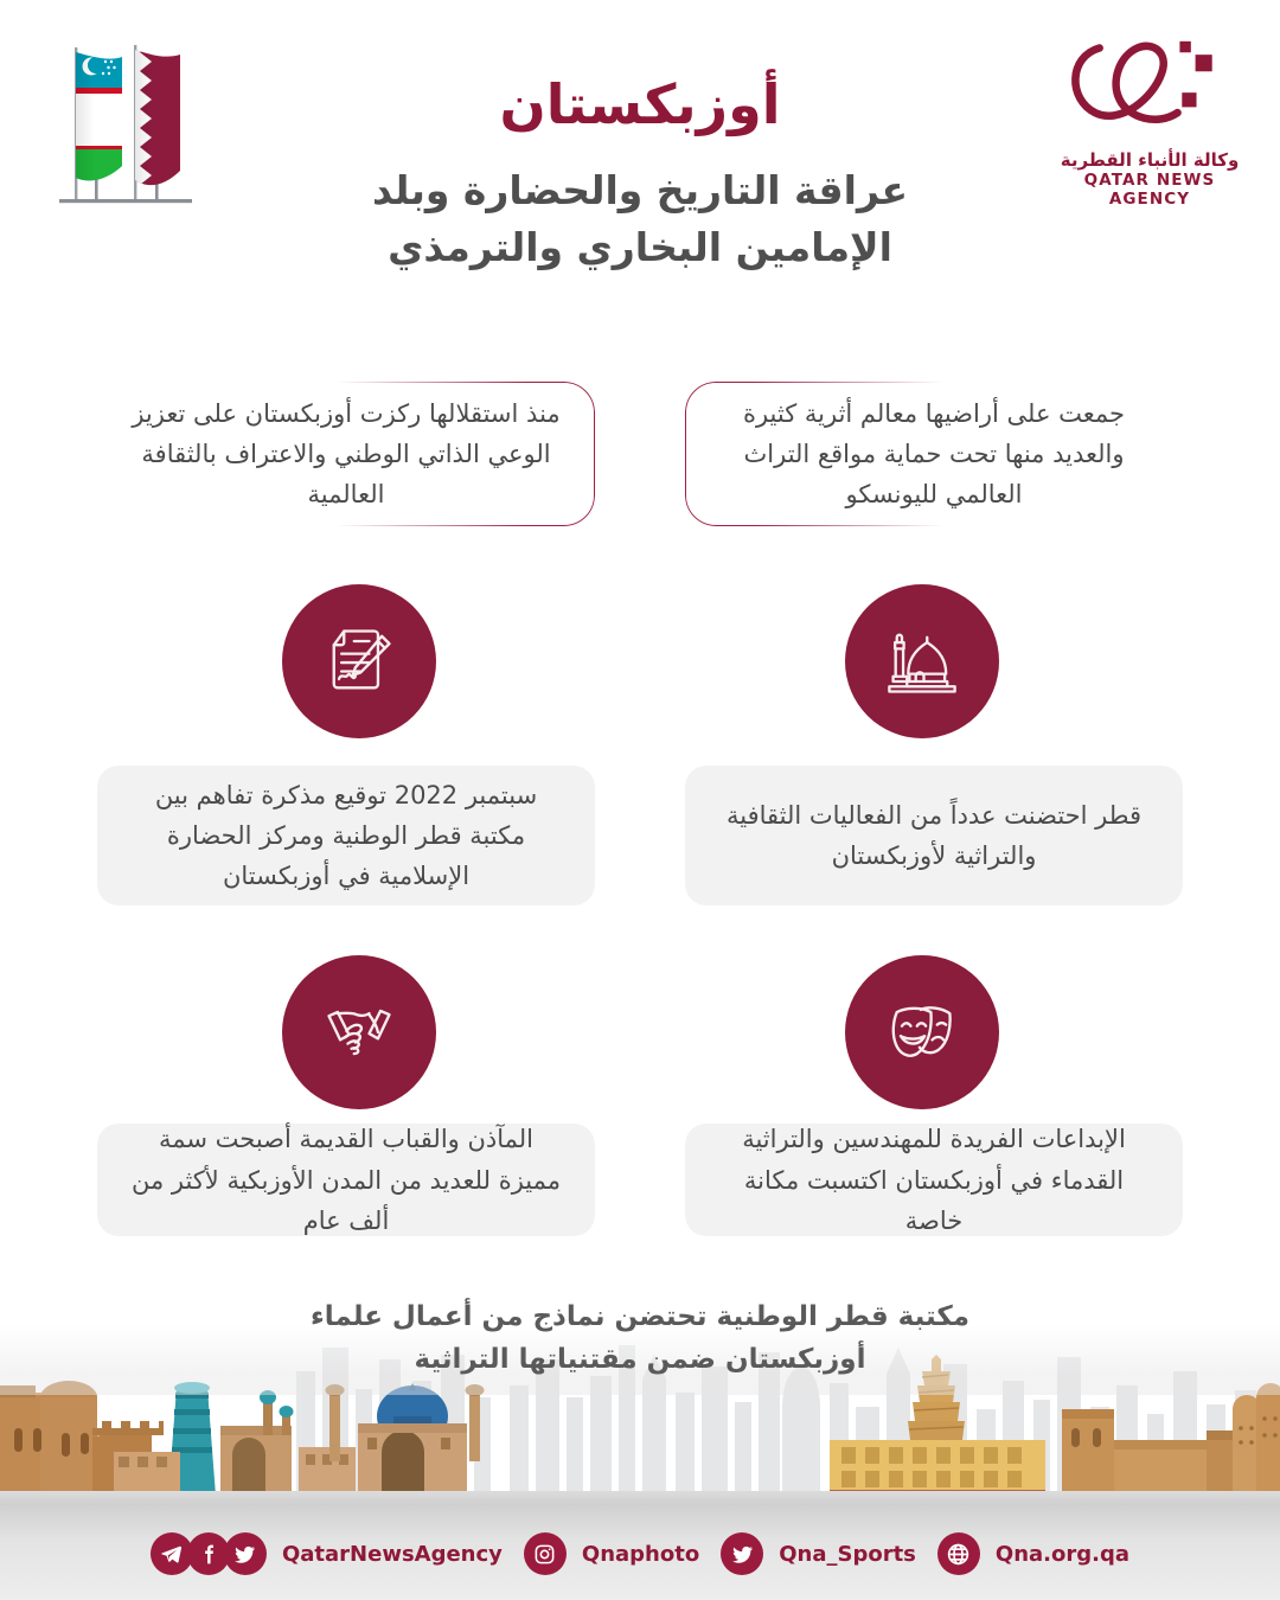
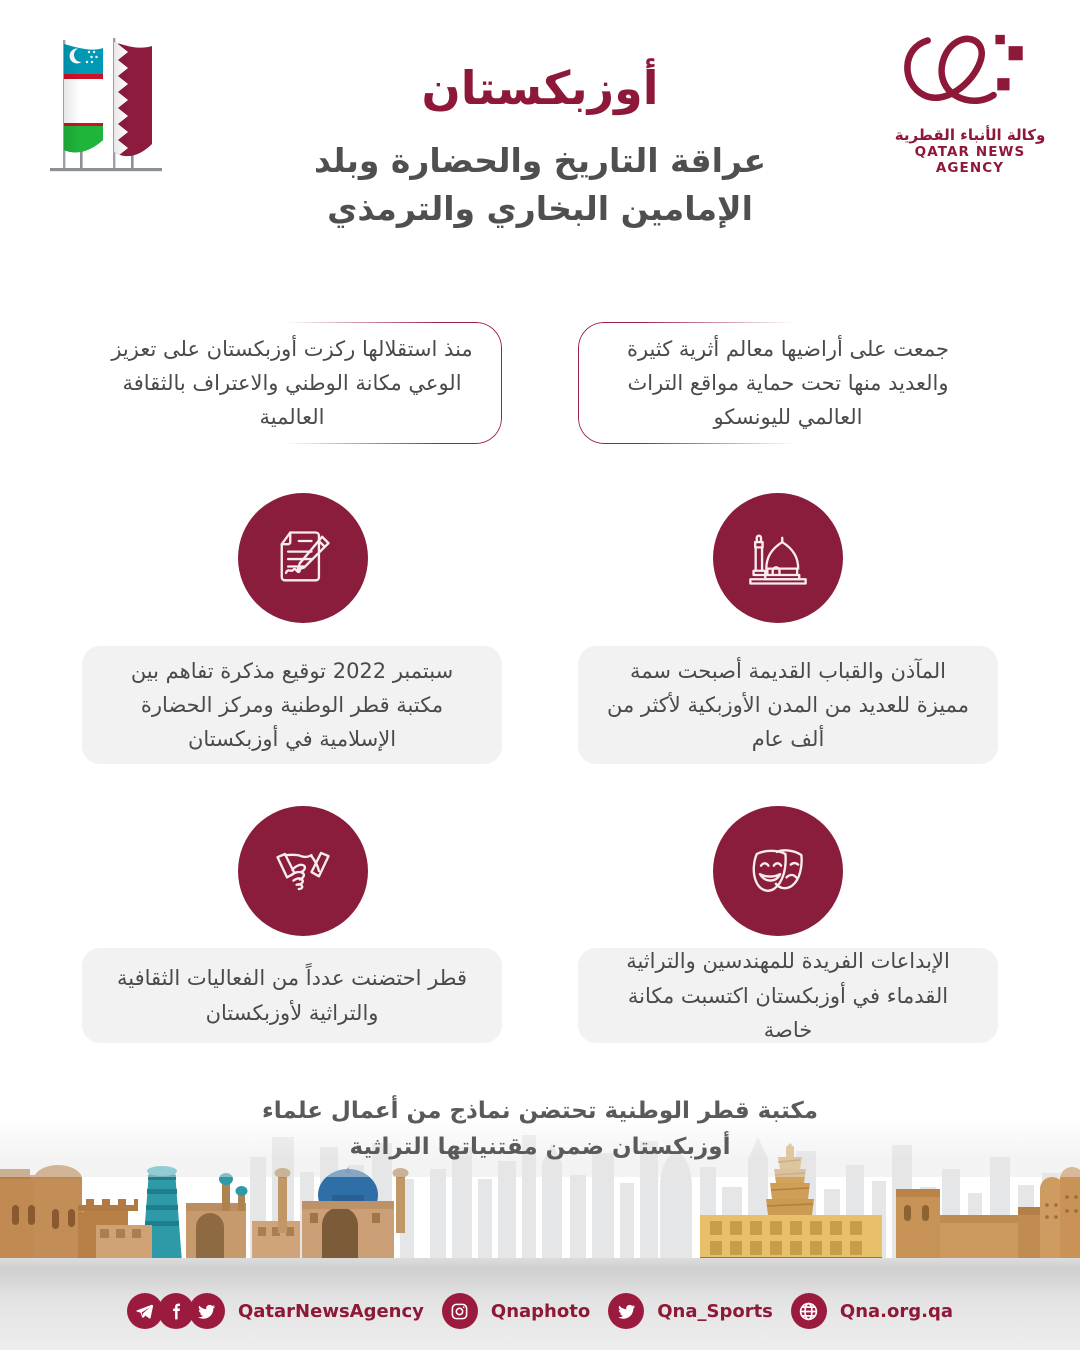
  أوزبكستان
  عراقة التاريخ والحضارة وبلد
  الإمامين البخاري والترمذي
  وكالة الأنباء القطرية
  QATAR NEWS AGENCY
  جمعت على أراضيها معالم أثرية كثيرة والعديد منها تحت حماية مواقع التراث العالمي لليونسكو
- منذ استقلالها ركزت أوزبكستان على تعزيز الوعي الذاتي الوطني والاعتراف بالثقافة العالمية
+ منذ استقلالها ركزت أوزبكستان على تعزيز الوعي مكانة الوطني والاعتراف بالثقافة العالمية
- قطر احتضنت عدداً من الفعاليات الثقافية والتراثية لأوزبكستان
+ المآذن والقباب القديمة أصبحت سمة مميزة للعديد من المدن الأوزبكية لأكثر من ألف عام
  سبتمبر 2022 توقيع مذكرة تفاهم بين مكتبة قطر الوطنية ومركز الحضارة الإسلامية في أوزبكستان
  الإبداعات الفريدة للمهندسين والتراثية القدماء في أوزبكستان اكتسبت مكانة خاصة
- المآذن والقباب القديمة أصبحت سمة مميزة للعديد من المدن الأوزبكية لأكثر من ألف عام
+ قطر احتضنت عدداً من الفعاليات الثقافية والتراثية لأوزبكستان
  مكتبة قطر الوطنية تحتضن نماذج من أعمال علماء
  أوزبكستان ضمن مقتنياتها التراثية
  QatarNewsAgency
  Qnaphoto
  Qna_Sports
  Qna.org.qa
